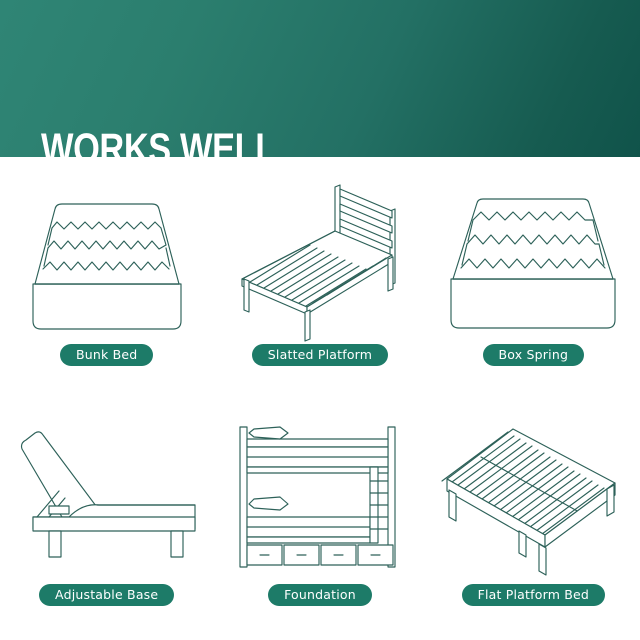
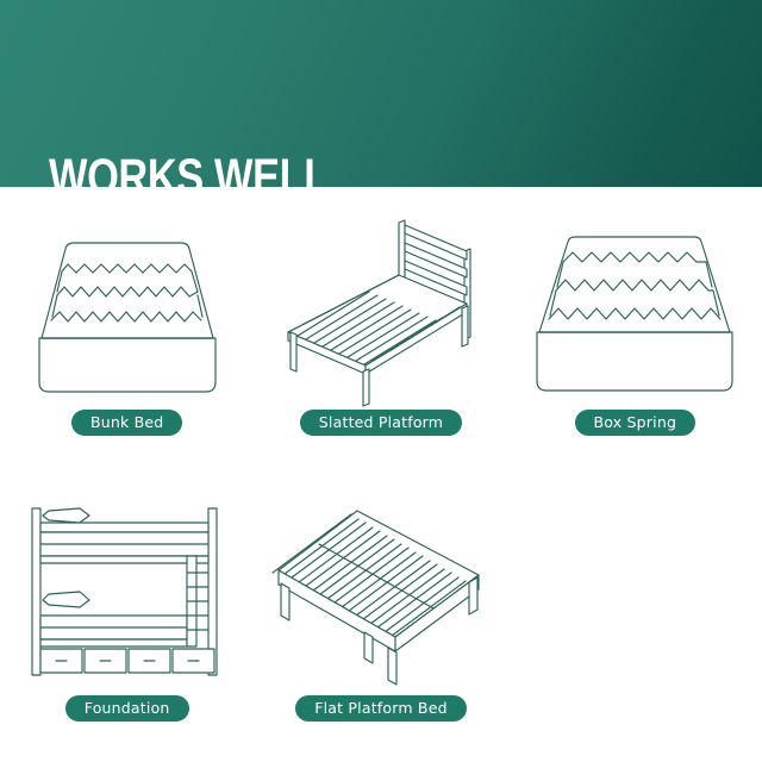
  WORKS WELL
  Bunk Bed
  Slatted Platform
  Box Spring
- Adjustable Base
  Foundation
  Flat Platform Bed
